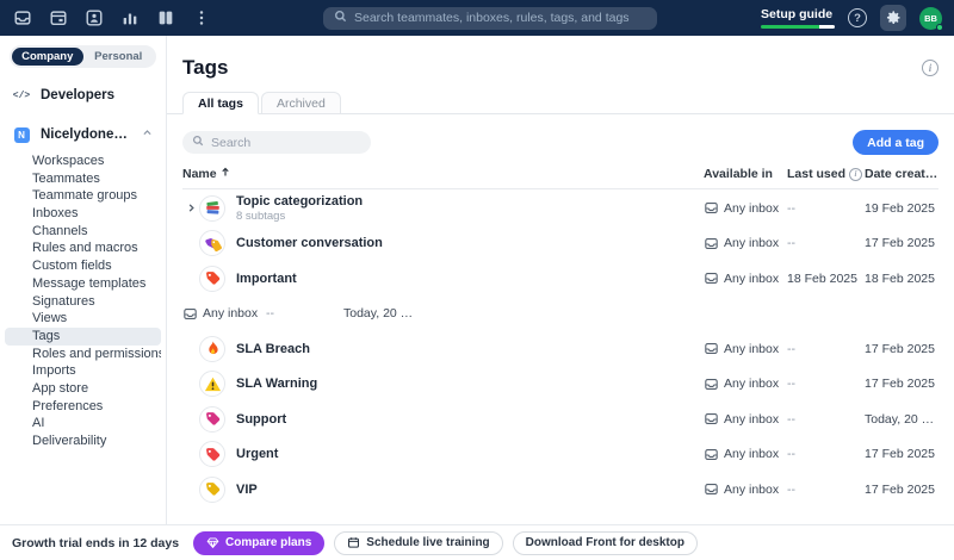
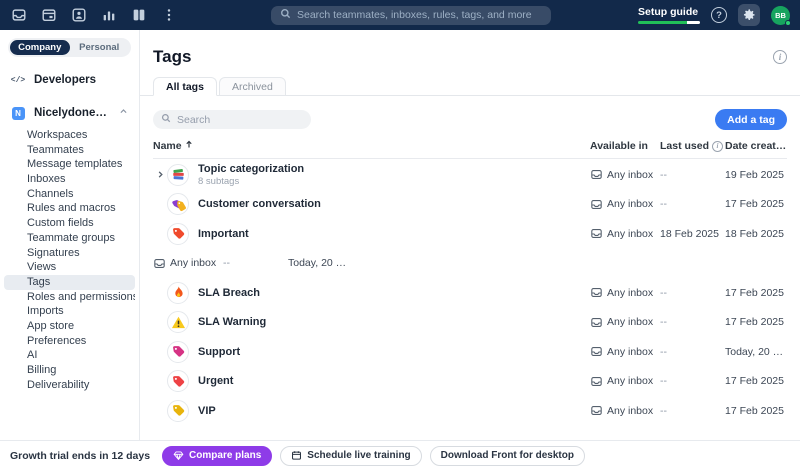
- Search teammates, inboxes, rules, tags, and tags
+ Search teammates, inboxes, rules, tags, and more
  Setup guide
  ?
  BB
  Company
  Personal
  </>
  Developers
  N
  Workspaces
  Teammates
- Teammate groups
+ Message templates
  Inboxes
  Channels
  Rules and macros
  Custom fields
- Message templates
+ Teammate groups
  Signatures
  Views
  Tags
  Roles and permission
  Imports
  App store
  Preferences
  AI
+ Billing
  Deliverability
  Tags
  i
  All tags
  Archived
  Search
  Add a tag
  Name
  Available in
  Last used
  i
  Date created
  Topic categorization
  8 subtags
  Any inbox
  --
  19 Feb 2025
  Customer conversation
  Any inbox
  --
  17 Feb 2025
  Important
  Any inbox
  18 Feb 2025
  18 Feb 2025
  Any inbox
  --
  Today, 20 Fe
  SLA Breach
  Any inbox
  --
  17 Feb 2025
  SLA Warning
  Any inbox
  --
  17 Feb 2025
  Support
  Any inbox
  --
  Today, 20 Fe
  Urgent
  Any inbox
  --
  17 Feb 2025
  VIP
  Any inbox
  --
  17 Feb 2025
  Growth trial ends in 12 days
  Compare plans
  Schedule live training
  Download Front for desktop
